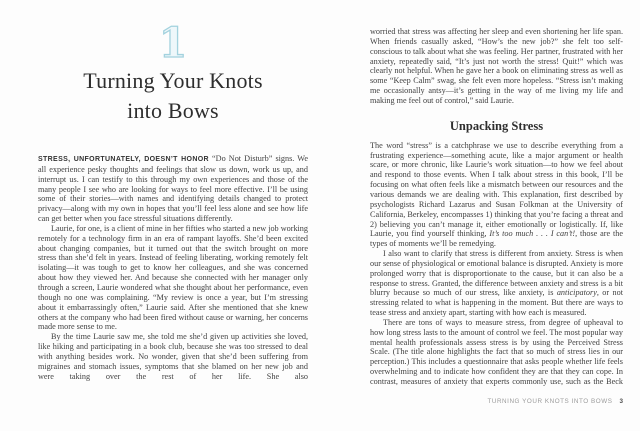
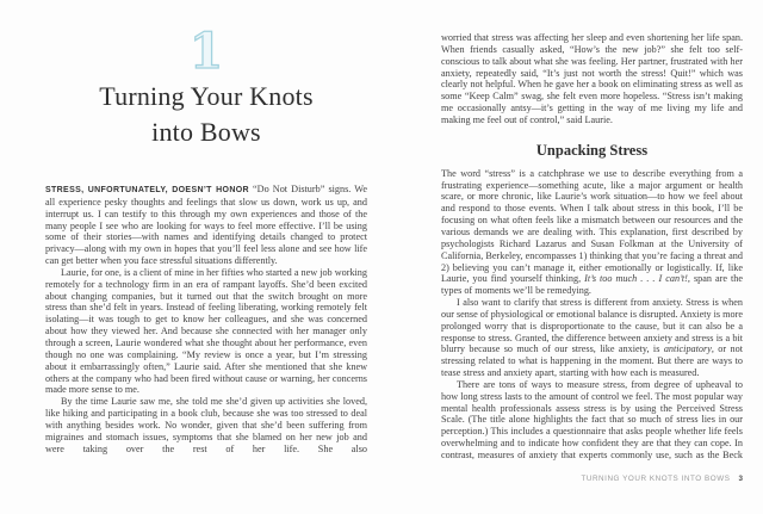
  1
  Turning Your Knots
  into Bows
  “Do Not Disturb” signs. We all experience pesky thoughts and feelings that slow us down, work us up, and interrupt us. I can testify to this through my own experiences and those of the many people I see who are looking for ways to feel more effective. I’ll be using some of their stories—with names and identifying details changed to protect privacy—along with my own in hopes that you’ll feel less alone and see how life can get better when you face stressful situations differently.
  Laurie, for one, is a client of mine in her fifties who started a new job working remotely for a technology firm in an era of rampant layoffs. She’d been excited about changing companies, but it turned out that the switch brought on more stress than she’d felt in years. Instead of feeling liberating, working remotely felt isolating—it was tough to get to know her colleagues, and she was concerned about how they viewed her. And because she connected with her manager only through a screen, Laurie wondered what she thought about her performance, even though no one was complaining. “My review is once a year, but I’m stressing about it embarrassingly often,” Laurie said. After she mentioned that she knew others at the company who had been fired without cause or warning, her concerns made more sense to me.
  By the time Laurie saw me, she told me she’d given up activities she loved, like hiking and participating in a book club, because she was too stressed to deal with anything besides work. No wonder, given that she’d been suffering from migraines and stomach issues, symptoms that she blamed on her new job and were taking over the rest of her life. She also
  worried that stress was affecting her sleep and even shortening her life span. When friends casually asked, “How’s the new job?” she felt too self-conscious to talk about what she was feeling. Her partner, frustrated with her anxiety, repeatedly said, “It’s just not worth the stress! Quit!” which was clearly not helpful. When he gave her a book on eliminating stress as well as some “Keep Calm” swag, she felt even more hopeless. “Stress isn’t making me occasionally antsy—it’s getting in the way of me living my life and making me feel out of control,” said Laurie.
  Unpacking Stress
- The word “stress” is a catchphrase we use to describe everything from a frustrating experience—something acute, like a major argument or health scare, or more chronic, like Laurie’s work situation—to how we feel about and respond to those events. When I talk about stress in this book, I’ll be focusing on what often feels like a mismatch between our resources and the various demands we are dealing with. This explanation, first described by psychologists Richard Lazarus and Susan Folkman at the University of California, Berkeley, encompasses 1) thinking that you’re facing a threat and 2) believing you can’t manage it, either emotionally or logistically. If, like Laurie, you find yourself thinking, It’s too much . . . I can’t!, those are the types of moments we’ll be remedying.
+ The word “stress” is a catchphrase we use to describe everything from a frustrating experience—something acute, like a major argument or health scare, or more chronic, like Laurie’s work situation—to how we feel about and respond to those events. When I talk about stress in this book, I’ll be focusing on what often feels like a mismatch between our resources and the various demands we are dealing with. This explanation, first described by psychologists Richard Lazarus and Susan Folkman at the University of California, Berkeley, encompasses 1) thinking that you’re facing a threat and 2) believing you can’t manage it, either emotionally or logistically. If, like Laurie, you find yourself thinking, It’s too much . . . I can’t!, span are the types of moments we’ll be remedying.
  I also want to clarify that stress is different from anxiety. Stress is when our sense of physiological or emotional balance is disrupted. Anxiety is more prolonged worry that is disproportionate to the cause, but it can also be a response to stress. Granted, the difference between anxiety and stress is a bit blurry because so much of our stress, like anxiety, is anticipatory, or not stressing related to what is happening in the moment. But there are ways to tease stress and anxiety apart, starting with how each is measured.
  There are tons of ways to measure stress, from degree of upheaval to how long stress lasts to the amount of control we feel. The most popular way mental health professionals assess stress is by using the Perceived Stress Scale. (The title alone highlights the fact that so much of stress lies in our perception.) This includes a questionnaire that asks people whether life feels overwhelming and to indicate how confident they are that they can cope. In contrast, measures of anxiety that experts commonly use, such as the Beck
